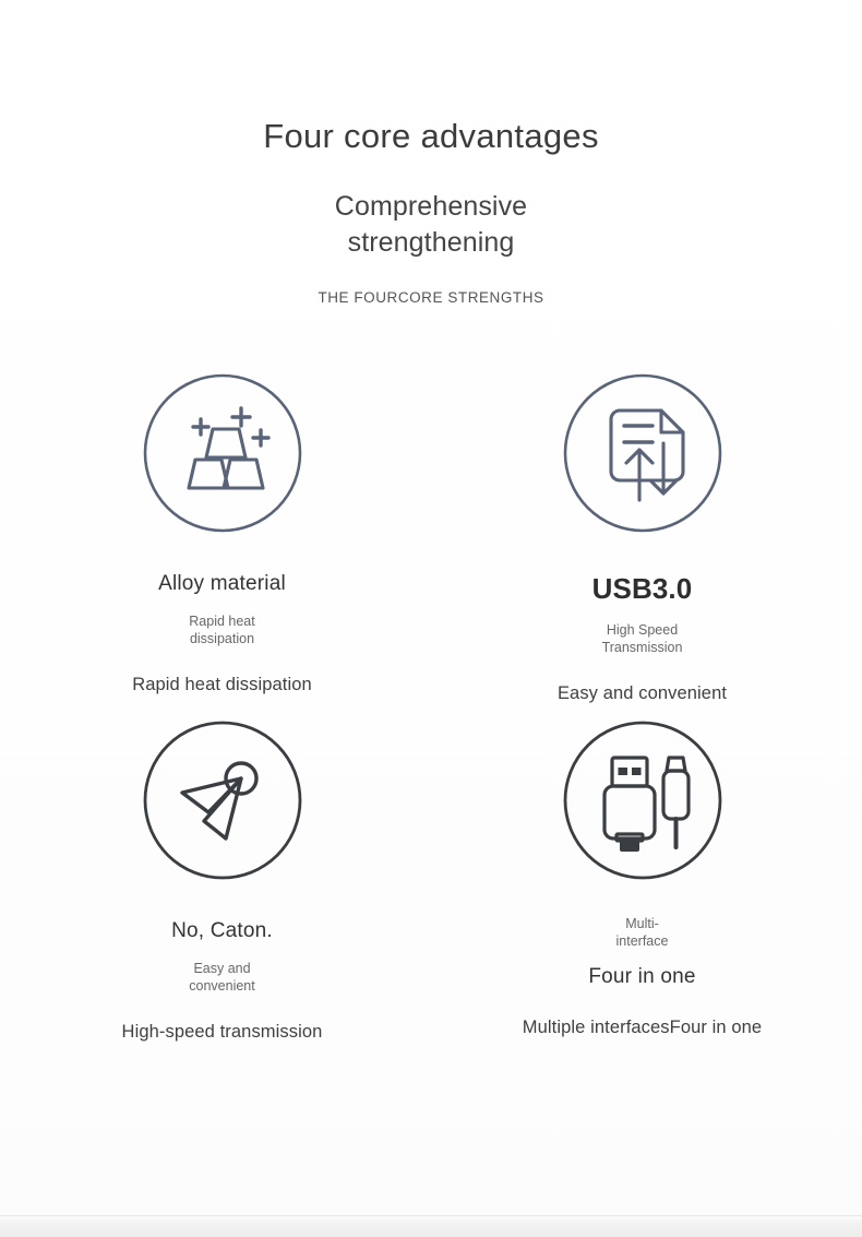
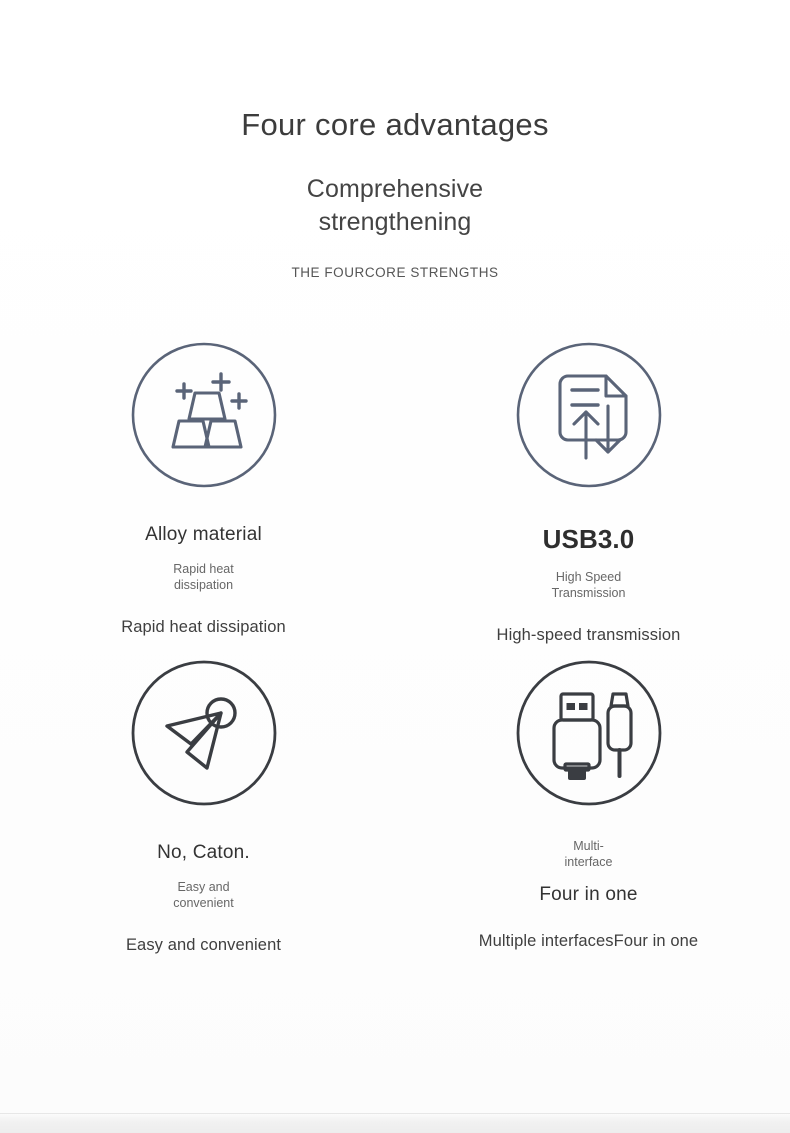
  Four core advantages
  Comprehensive
  strengthening
  THE FOURCORE STRENGTHS
  Alloy material
  Rapid heat
  dissipation
  Rapid heat dissipation
  USB3.0
  High Speed
  Transmission
- Easy and convenient
+ High-speed transmission
  No, Caton.
  Easy and
  convenient
- High-speed transmission
+ Easy and convenient
  Multi-
  interface
  Four in one
  Multiple interfacesFour in one
